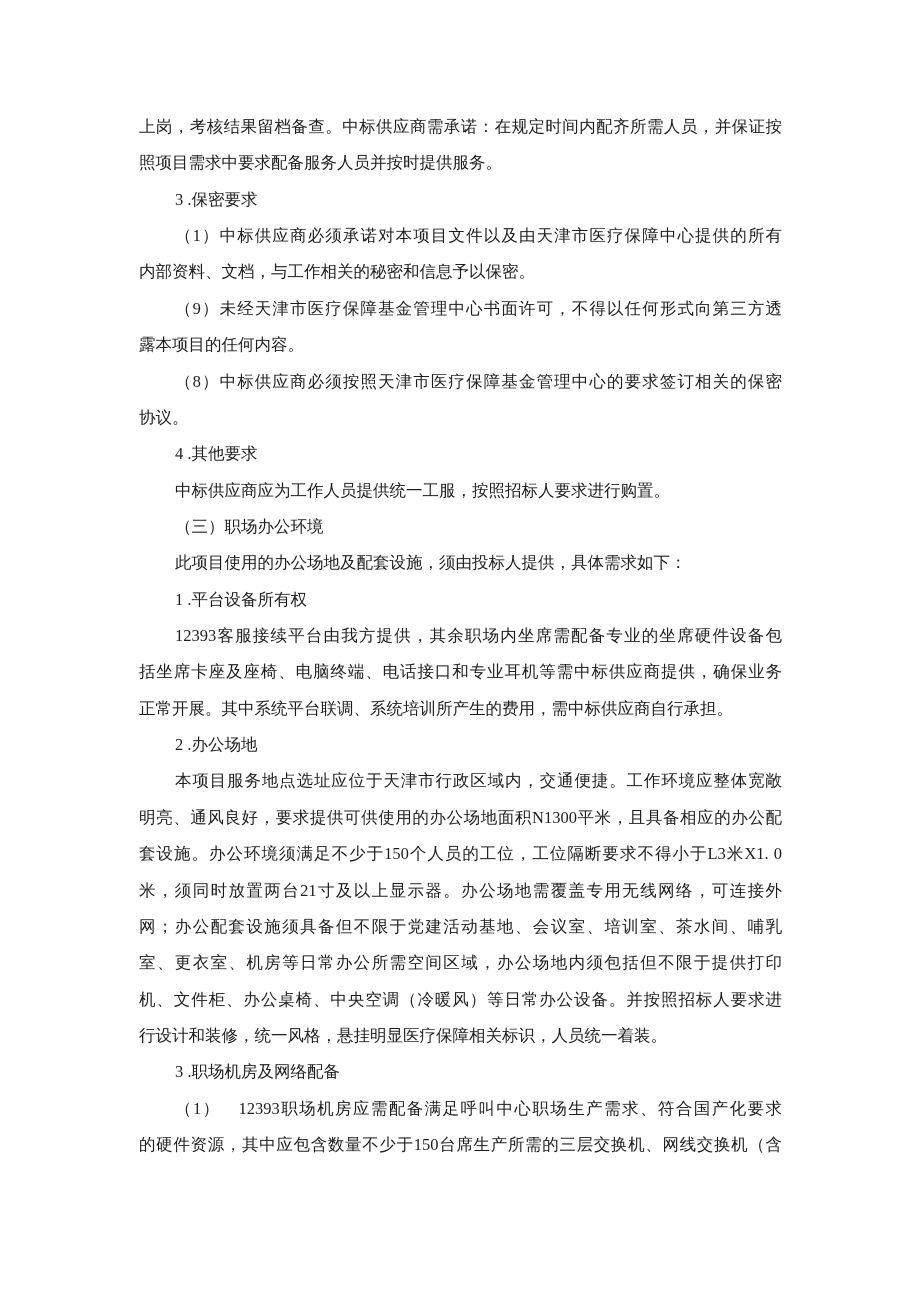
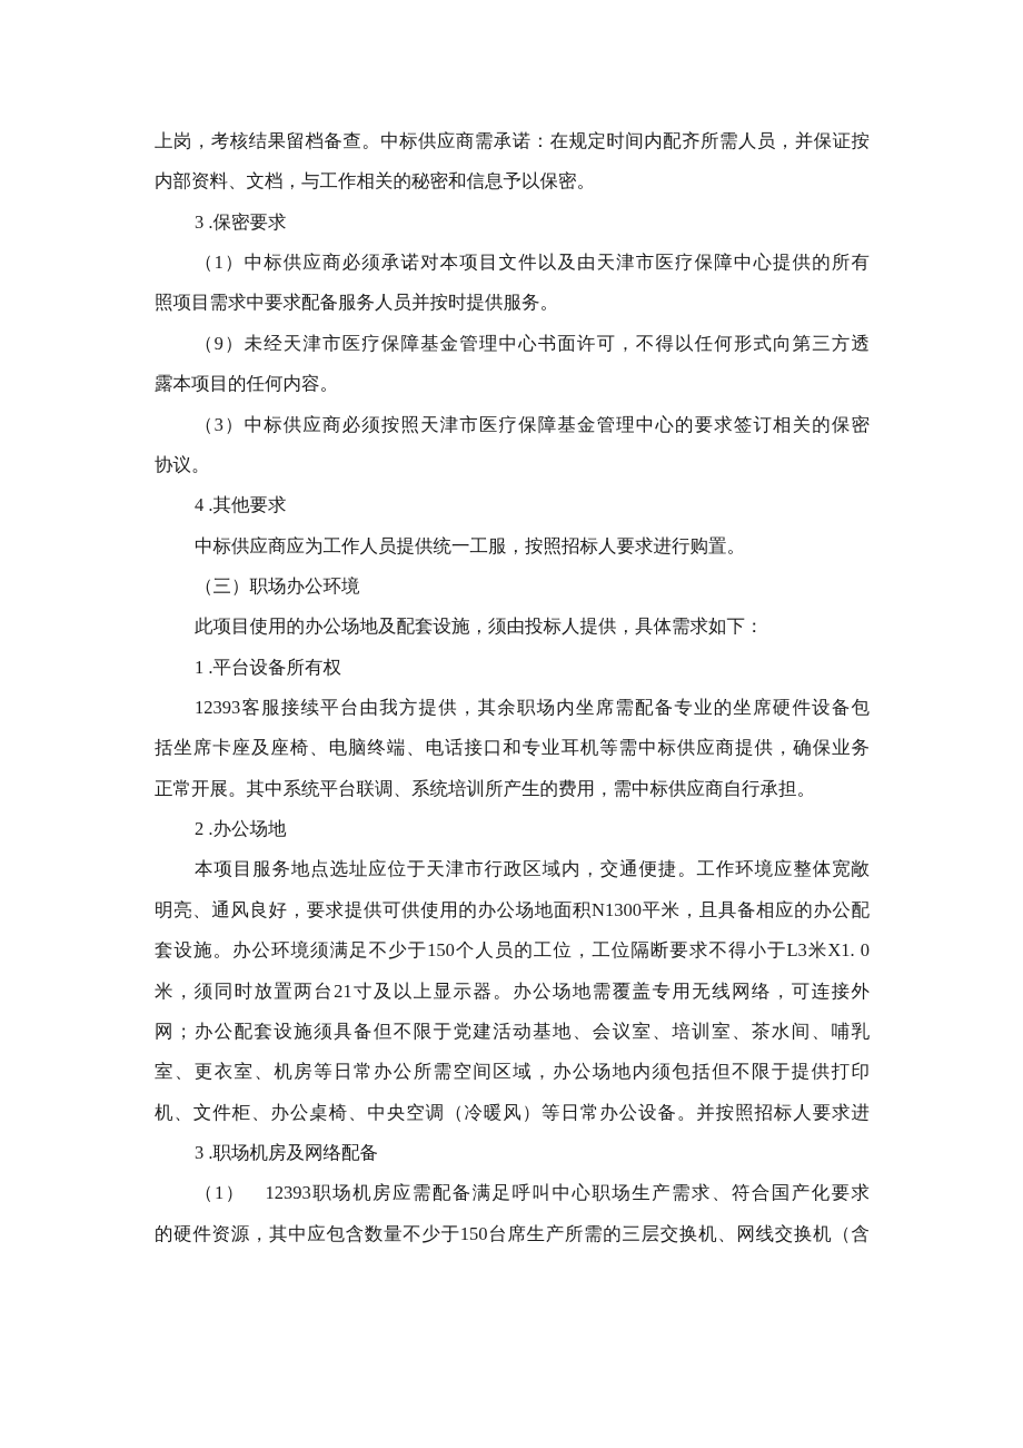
  上岗，考核结果留档备查。中标供应商需承诺：在规定时间内配齐所需人员，并保证按
- 照项目需求中要求配备服务人员并按时提供服务。
+ 内部资料、文档，与工作相关的秘密和信息予以保密。
  3 .保密要求
  （1）中标供应商必须承诺对本项目文件以及由天津市医疗保障中心提供的所有
- 内部资料、文档，与工作相关的秘密和信息予以保密。
+ 照项目需求中要求配备服务人员并按时提供服务。
  （9）未经天津市医疗保障基金管理中心书面许可，不得以任何形式向第三方透
  露本项目的任何内容。
- （8）中标供应商必须按照天津市医疗保障基金管理中心的要求签订相关的保密
+ （3）中标供应商必须按照天津市医疗保障基金管理中心的要求签订相关的保密
  协议。
  4 .其他要求
  中标供应商应为工作人员提供统一工服，按照招标人要求进行购置。
  （三）职场办公环境
  此项目使用的办公场地及配套设施，须由投标人提供，具体需求如下：
  1 .平台设备所有权
  12393客服接续平台由我方提供，其余职场内坐席需配备专业的坐席硬件设备包
  括坐席卡座及座椅、电脑终端、电话接口和专业耳机等需中标供应商提供，确保业务
  正常开展。其中系统平台联调、系统培训所产生的费用，需中标供应商自行承担。
  2 .办公场地
  本项目服务地点选址应位于天津市行政区域内，交通便捷。工作环境应整体宽敞
  明亮、通风良好，要求提供可供使用的办公场地面积N1300平米，且具备相应的办公配
  套设施。办公环境须满足不少于150个人员的工位，工位隔断要求不得小于L3米X1. 0
  米，须同时放置两台21寸及以上显示器。办公场地需覆盖专用无线网络，可连接外
  网；办公配套设施须具备但不限于党建活动基地、会议室、培训室、茶水间、哺乳
  室、更衣室、机房等日常办公所需空间区域，办公场地内须包括但不限于提供打印
  机、文件柜、办公桌椅、中央空调（冷暖风）等日常办公设备。并按照招标人要求进
- 行设计和装修，统一风格，悬挂明显医疗保障相关标识，人员统一着装。
  3 .职场机房及网络配备
  （1） 12393职场机房应需配备满足呼叫中心职场生产需求、符合国产化要求
  的硬件资源，其中应包含数量不少于150台席生产所需的三层交换机、网线交换机（含
